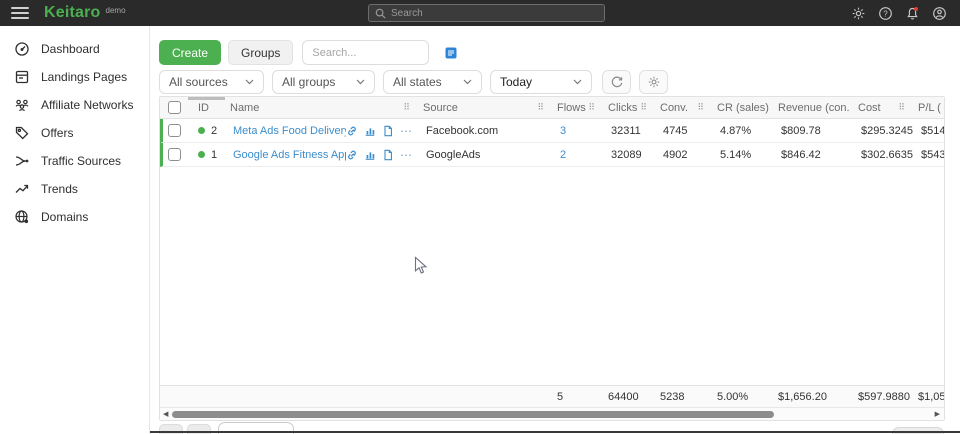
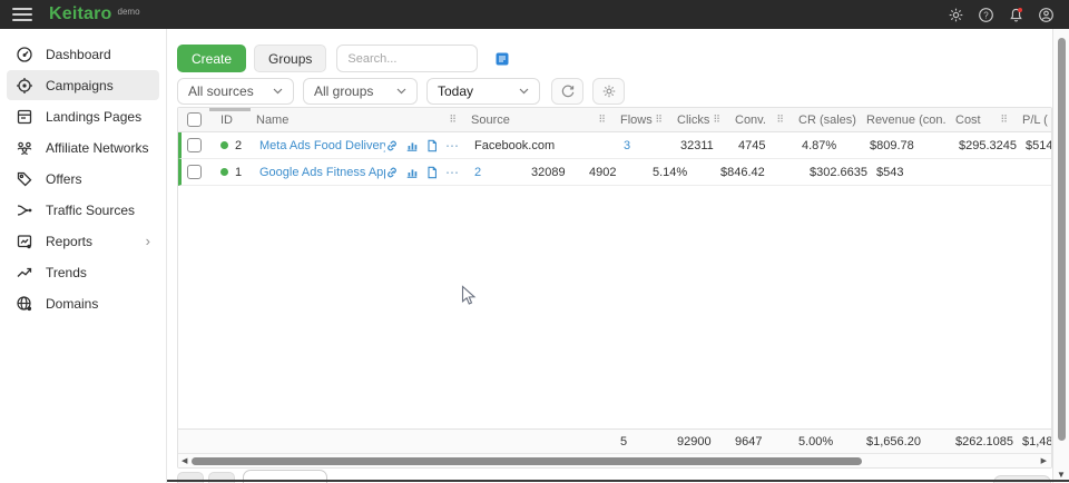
  Keitaro
  demo
- Search
  ?
  Dashboard
+ Campaigns
  Landings Pages
  Affiliate Networks
  Offers
  Traffic Sources
+ Reports
+ ›
  Trends
  Domains
  Create
  Groups
  Search...
  All sources
  All groups
- All states
  Today
  ID
  Name
  ⠿
  Source
  ⠿
  Flows
  ⠿
  Clicks
  ⠿
  Conv.
  ⠿
  CR (sales)
  Revenue (con.
  Cost
  ⠿
  P/L (
  2
  Meta Ads Food Deliver
  ⋯
  Facebook.com
  3
  32311
  4745
  4.87%
  $809.78
  $295.3245
  $514
  1
  Google Ads Fitness Ap
  ⋯
- GoogleAds
  2
  32089
  4902
  5.14%
  $846.42
  $302.6635
  $543
  5
- 64400
+ 92900
- 5238
+ 9647
  5.00%
  $1,656.20
- $597.9880
+ $262.1085
- $1,05
+ $1,48
+ ▼
